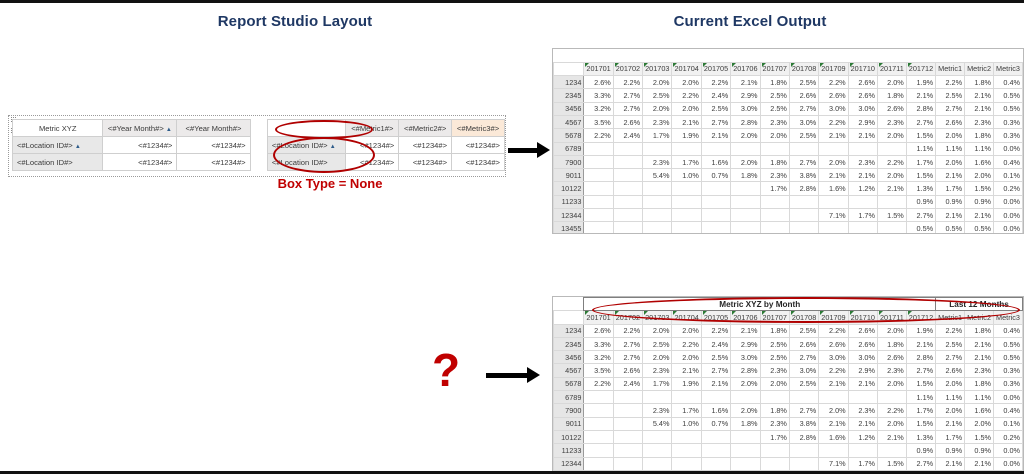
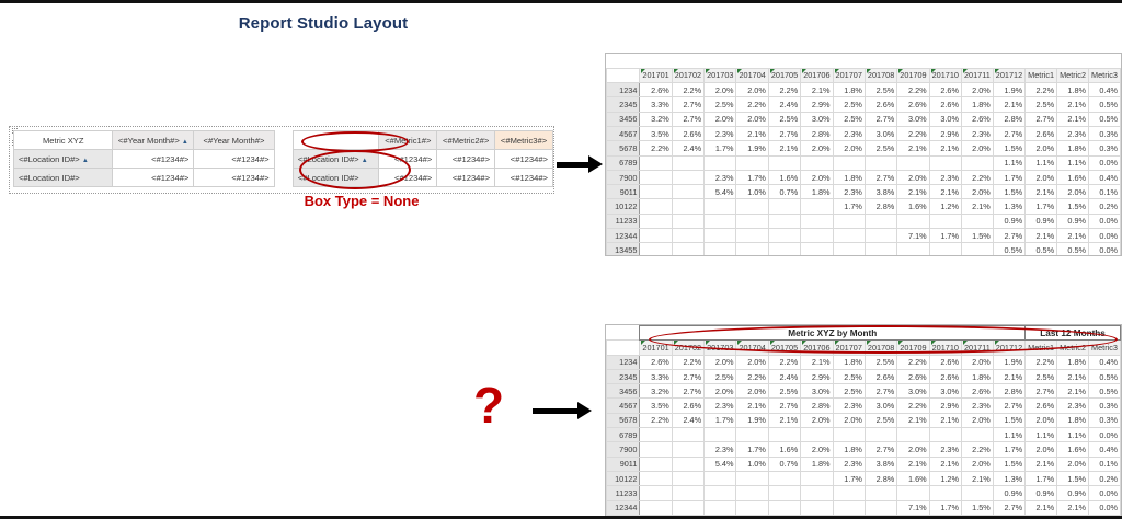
  Report Studio Layout
- Current Excel Output
  Box Type = None
  Metric XYZ	<#Year Month#>	<#Year Month#>			<#Metric1#>	<#Metric2#>	<#Metric3#>
  <#Location ID#>	<#1234#>	<#1234#>		<#Location ID#>	<#1234#>	<#1234#>	<#1234#>
  <#Location ID#>	<#1234#>	<#1234#>		<#Location ID#>	<#1234#>	<#1234#>	<#1234#>
  ?
  	201701	201702	201703	201704	201705	201706	201707	201708	201709	201710	201711	201712	Metric1	Metric2	Metric3
  1234	2.6%	2.2%	2.0%	2.0%	2.2%	2.1%	1.8%	2.5%	2.2%	2.6%	2.0%	1.9%	2.2%	1.8%	0.4%
  2345	3.3%	2.7%	2.5%	2.2%	2.4%	2.9%	2.5%	2.6%	2.6%	2.6%	1.8%	2.1%	2.5%	2.1%	0.5%
  3456	3.2%	2.7%	2.0%	2.0%	2.5%	3.0%	2.5%	2.7%	3.0%	3.0%	2.6%	2.8%	2.7%	2.1%	0.5%
  4567	3.5%	2.6%	2.3%	2.1%	2.7%	2.8%	2.3%	3.0%	2.2%	2.9%	2.3%	2.7%	2.6%	2.3%	0.3%
  5678	2.2%	2.4%	1.7%	1.9%	2.1%	2.0%	2.0%	2.5%	2.1%	2.1%	2.0%	1.5%	2.0%	1.8%	0.3%
  6789												1.1%	1.1%	1.1%	0.0%
  7900			2.3%	1.7%	1.6%	2.0%	1.8%	2.7%	2.0%	2.3%	2.2%	1.7%	2.0%	1.6%	0.4%
  9011			5.4%	1.0%	0.7%	1.8%	2.3%	3.8%	2.1%	2.1%	2.0%	1.5%	2.1%	2.0%	0.1%
  10122							1.7%	2.8%	1.6%	1.2%	2.1%	1.3%	1.7%	1.5%	0.2%
  11233												0.9%	0.9%	0.9%	0.0%
  12344									7.1%	1.7%	1.5%	2.7%	2.1%	2.1%	0.0%
  13455												0.5%	0.5%	0.5%	0.0%
  	Metric XYZ by Month	Last 12 Months
  	201701	201702	201703	201704	201705	201706	201707	201708	201709	201710	201711	201712	Metric1	Metric2	Metric3
  1234	2.6%	2.2%	2.0%	2.0%	2.2%	2.1%	1.8%	2.5%	2.2%	2.6%	2.0%	1.9%	2.2%	1.8%	0.4%
  2345	3.3%	2.7%	2.5%	2.2%	2.4%	2.9%	2.5%	2.6%	2.6%	2.6%	1.8%	2.1%	2.5%	2.1%	0.5%
  3456	3.2%	2.7%	2.0%	2.0%	2.5%	3.0%	2.5%	2.7%	3.0%	3.0%	2.6%	2.8%	2.7%	2.1%	0.5%
  4567	3.5%	2.6%	2.3%	2.1%	2.7%	2.8%	2.3%	3.0%	2.2%	2.9%	2.3%	2.7%	2.6%	2.3%	0.3%
  5678	2.2%	2.4%	1.7%	1.9%	2.1%	2.0%	2.0%	2.5%	2.1%	2.1%	2.0%	1.5%	2.0%	1.8%	0.3%
  6789												1.1%	1.1%	1.1%	0.0%
  7900			2.3%	1.7%	1.6%	2.0%	1.8%	2.7%	2.0%	2.3%	2.2%	1.7%	2.0%	1.6%	0.4%
  9011			5.4%	1.0%	0.7%	1.8%	2.3%	3.8%	2.1%	2.1%	2.0%	1.5%	2.1%	2.0%	0.1%
  10122							1.7%	2.8%	1.6%	1.2%	2.1%	1.3%	1.7%	1.5%	0.2%
  11233												0.9%	0.9%	0.9%	0.0%
  12344									7.1%	1.7%	1.5%	2.7%	2.1%	2.1%	0.0%
